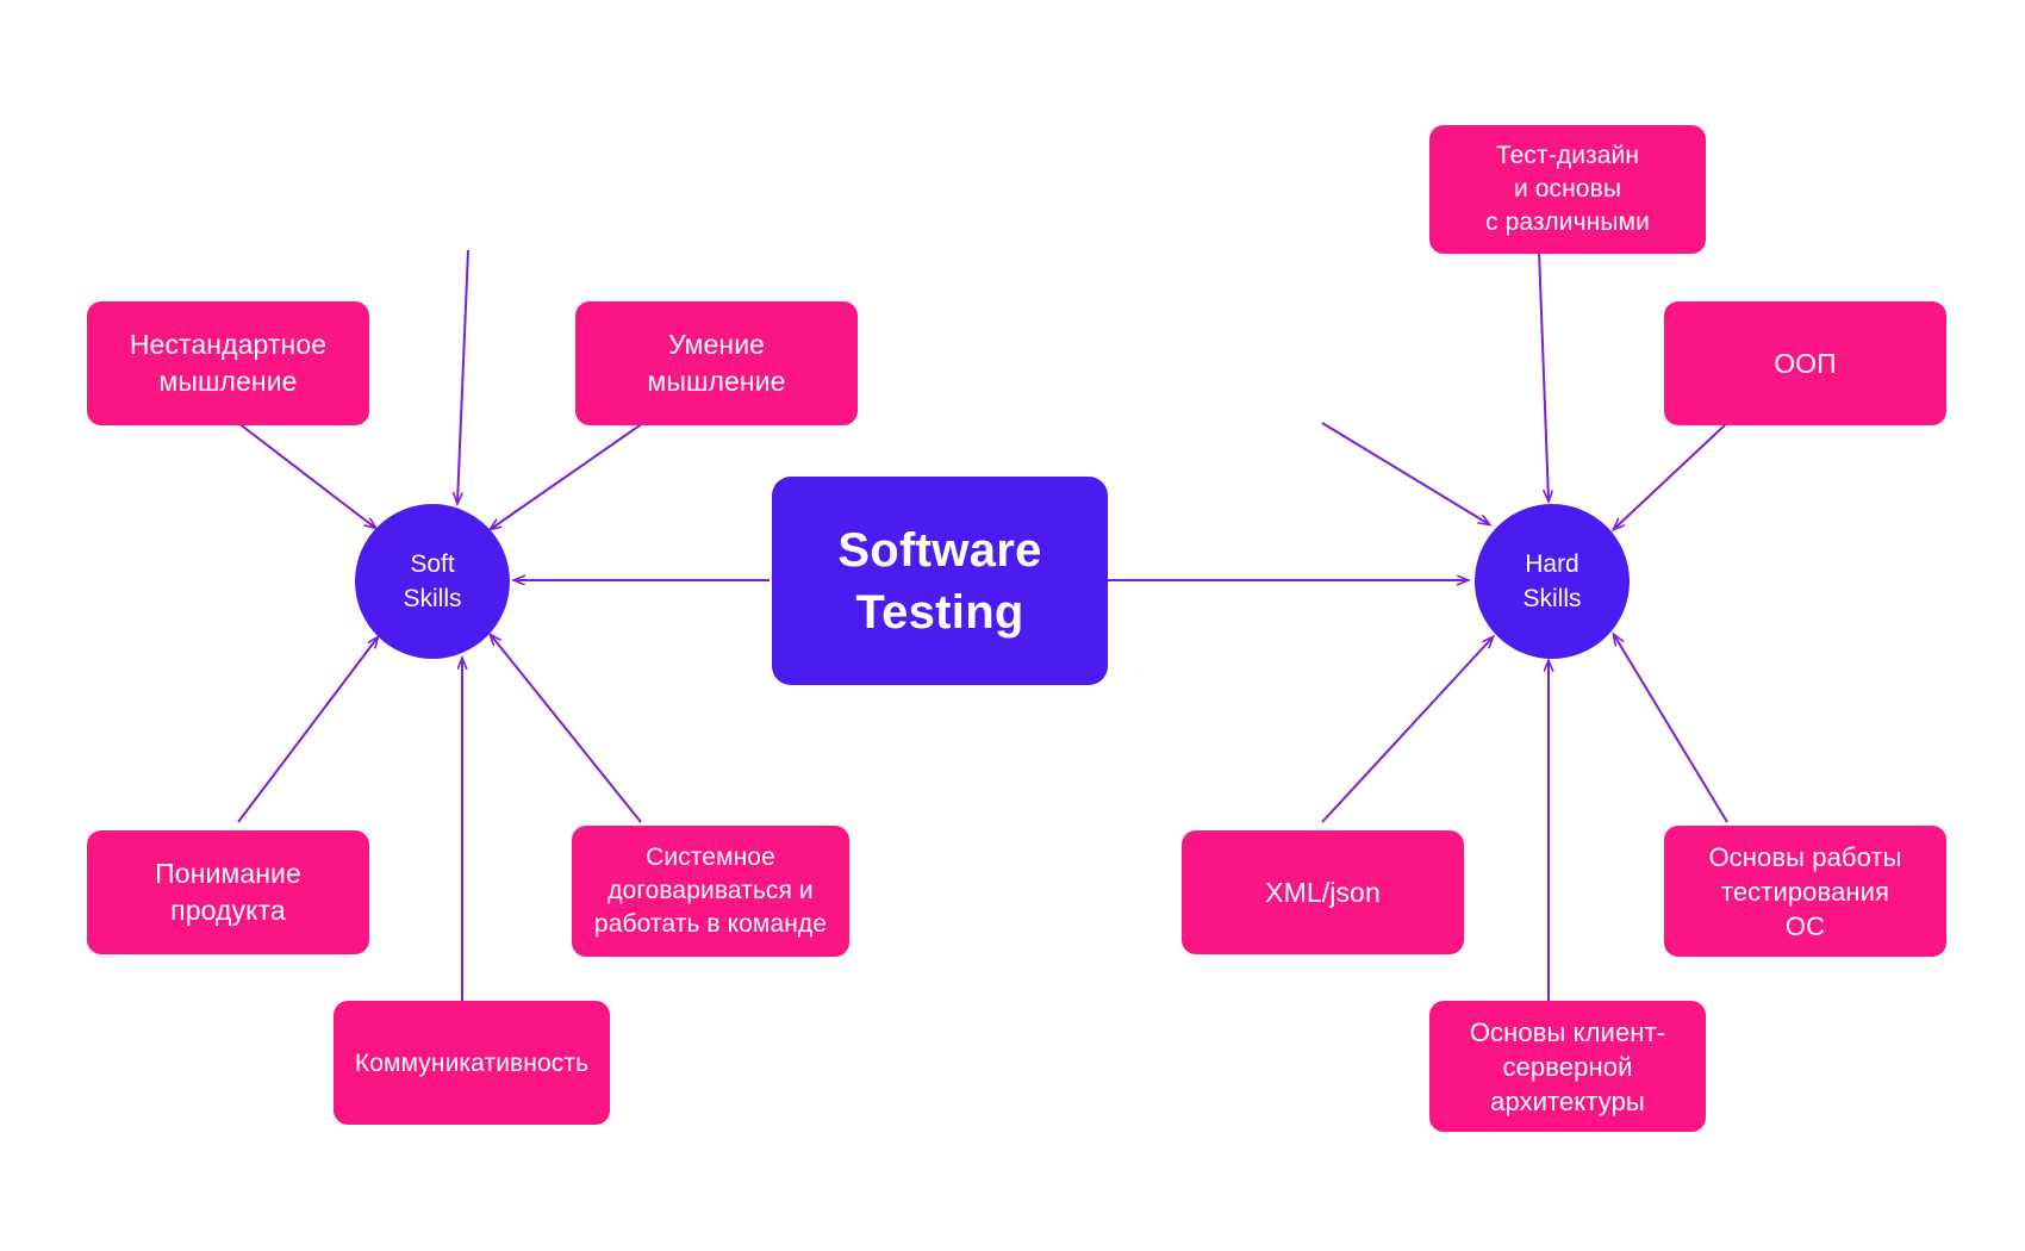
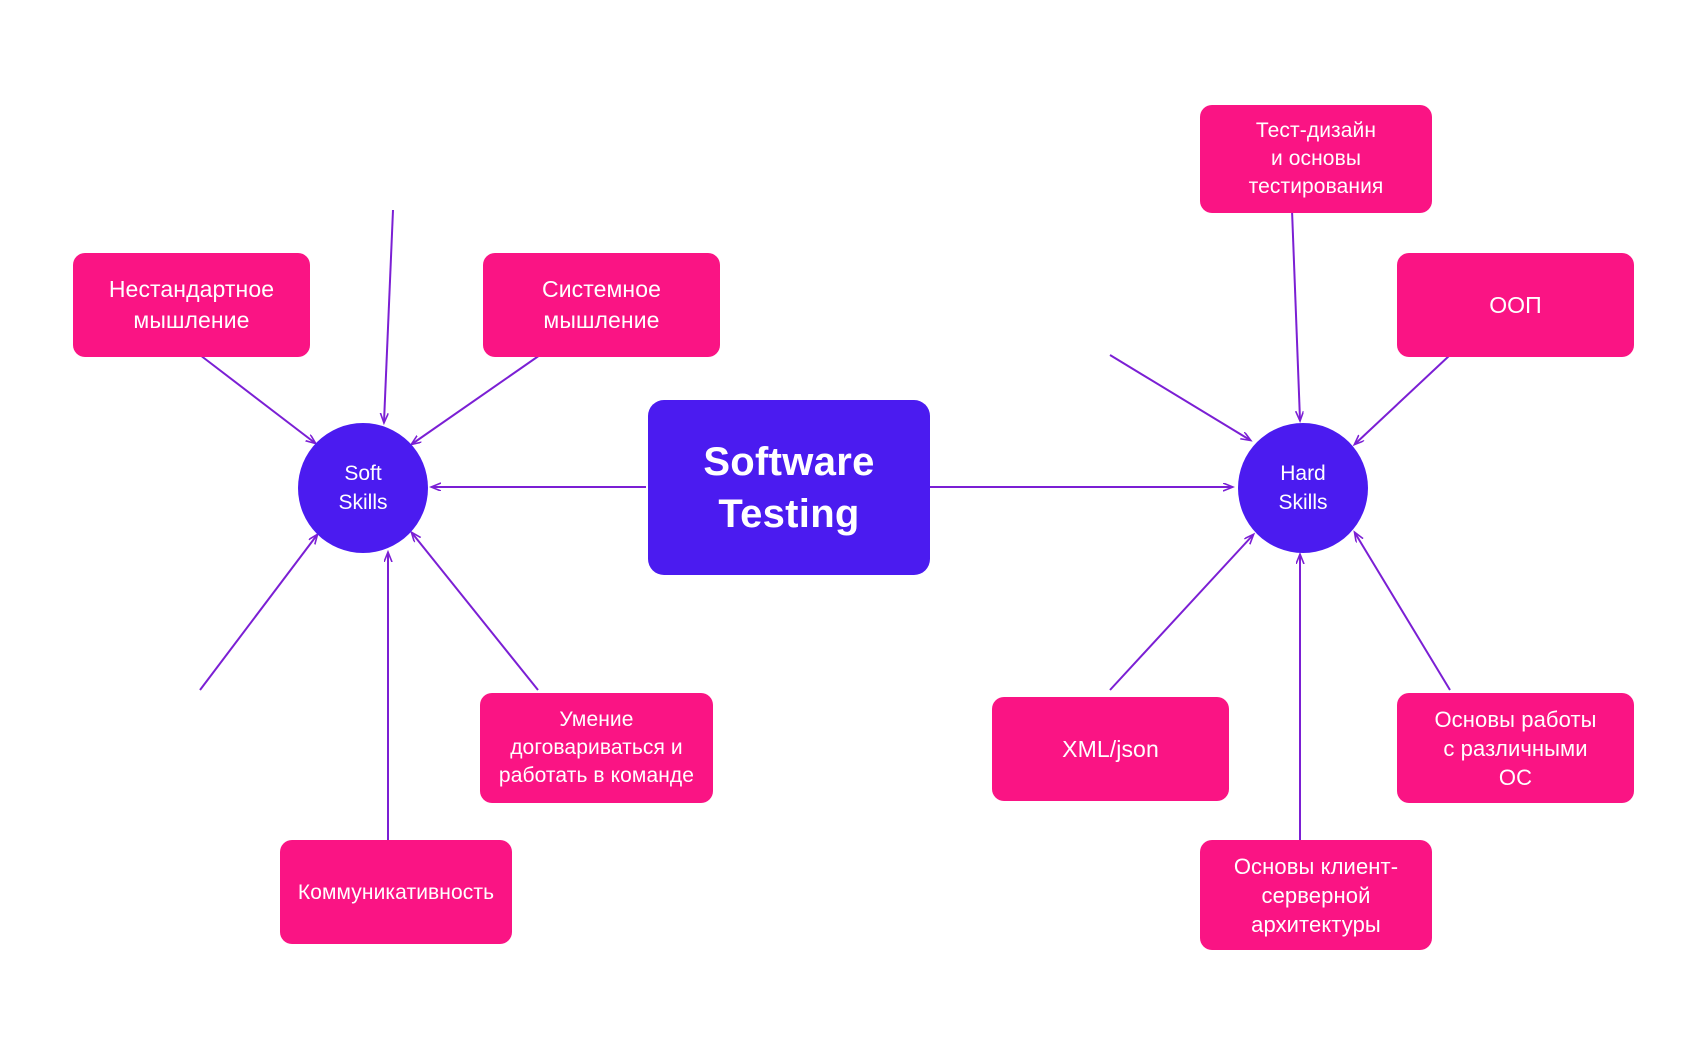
  Software
  Testing
  Soft
  Skills
  Hard
  Skills
  Нестандартное
  мышление
- Умение
+ Системное
  мышление
- Понимание
- продукта
- Системное
+ Умение
  договариваться и
  работать в команде
  Коммуникативность
  Тест-дизайн
  и основы
- с различными
+ тестирования
  ООП
  XML/json
  Основы работы
- тестирования
+ с различными
  ОС
  Основы клиент-
  серверной
  архитектуры
